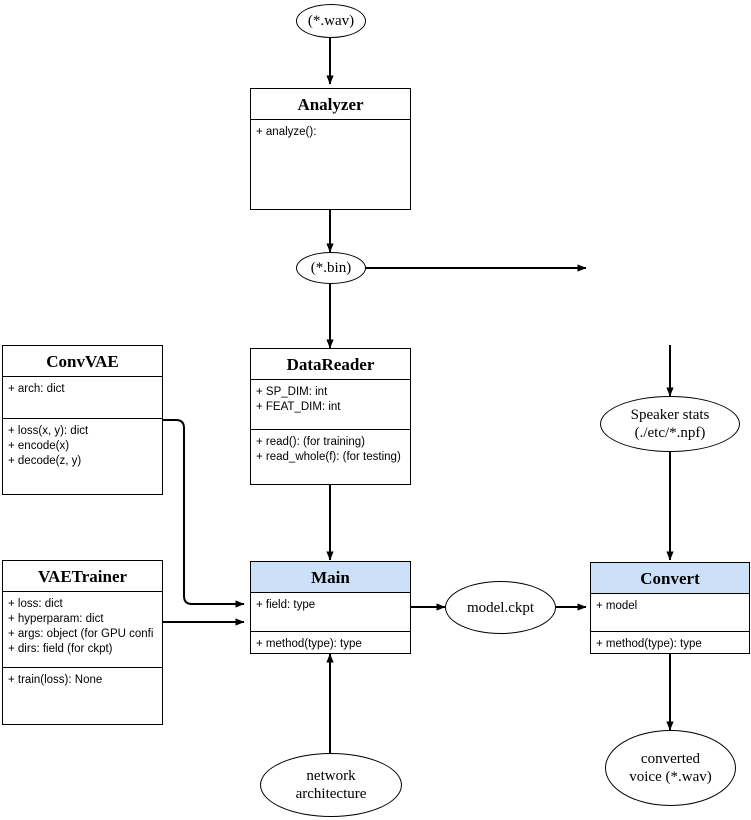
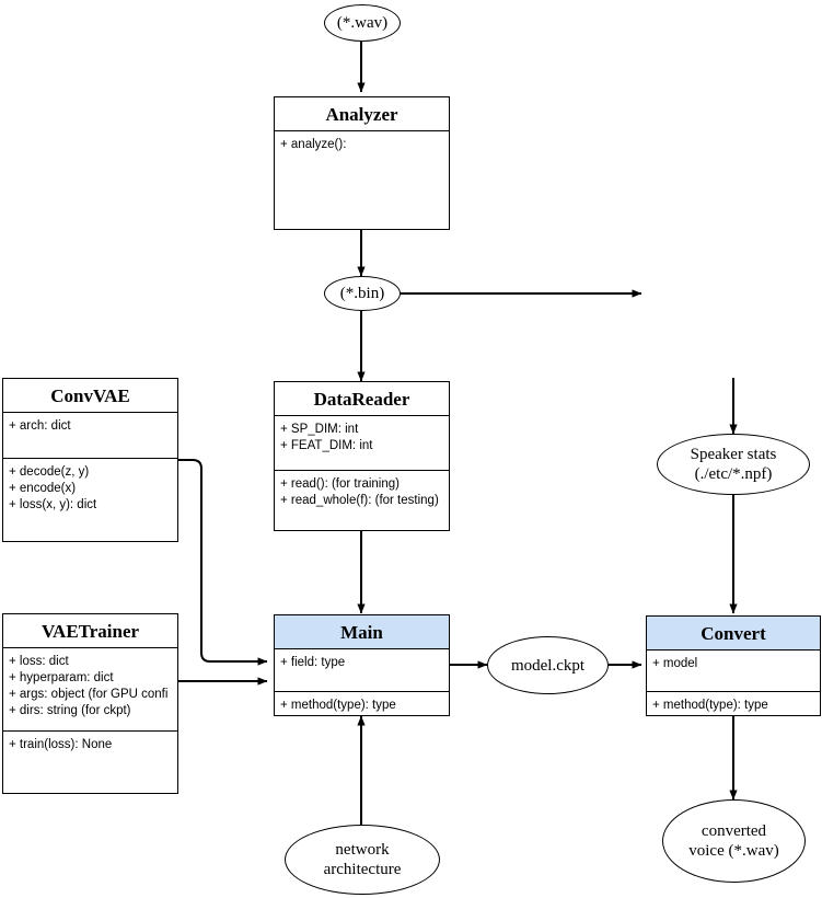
  (*.wav)
  Analyzer
  + analyze():
  (*.bin)
  ConvVAE
  + arch: dict
- + loss(x, y): dict
+ + decode(z, y)
  + encode(x)
- + decode(z, y)
+ + loss(x, y): dict
  DataReader
  + SP_DIM: int
  + FEAT_DIM: int
  + read(): (for training)
  + read_whole(f): (for testing)
  Speaker stats
  (./etc/*.npf)
  VAETrainer
  + loss: dict
  + hyperparam: dict
  + args: object (for GPU confi
- + dirs: field (for ckpt)
+ + dirs: string (for ckpt)
  + train(loss): None
  Main
  + field: type
  + method(type): type
  model.ckpt
  Convert
  + model
  + method(type): type
  network
  architecture
  converted
  voice (*.wav)
